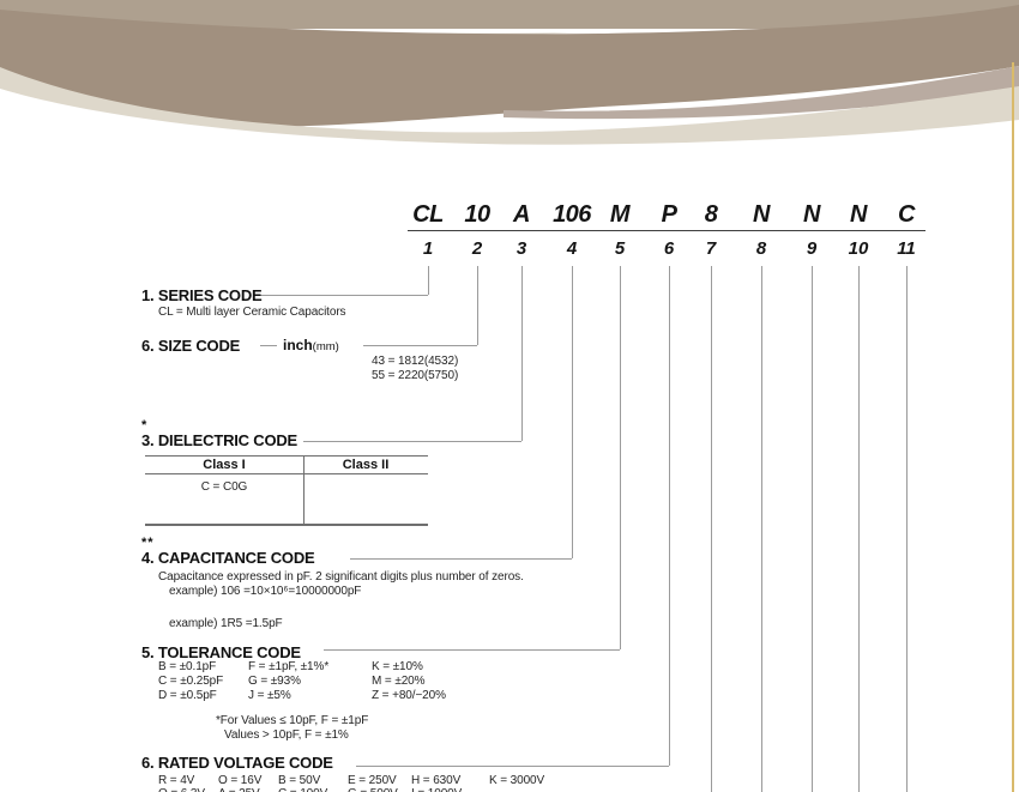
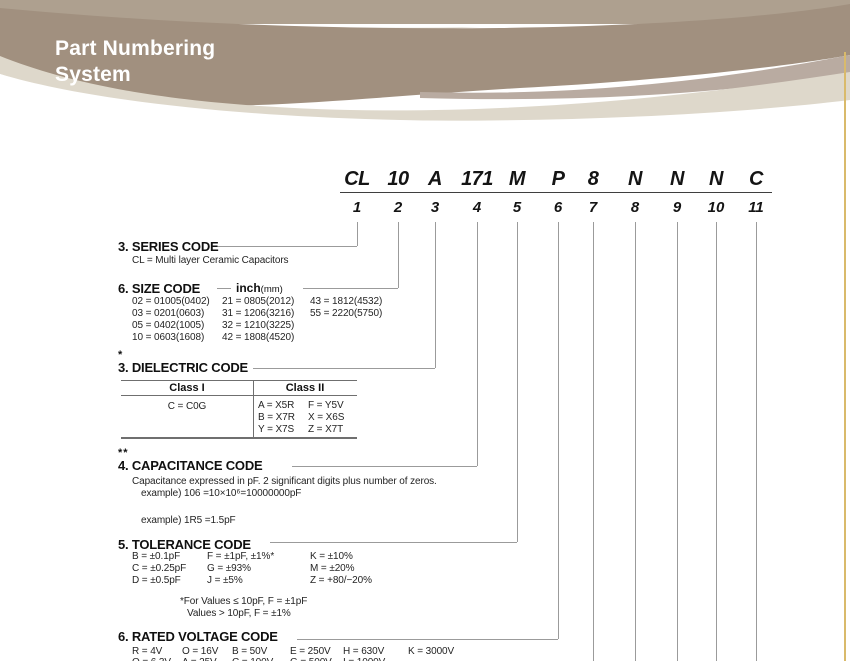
+ Part Numbering
+ System
  CL
  10
  A
- 106
+ 171
  M
  P
  8
  N
  N
  N
  C
  1
  2
  3
  4
  5
  6
  7
  8
  9
  10
  11
- 1. SERIES CODE
+ 3. SERIES CODE
  CL = Multi layer Ceramic Capacitors
  6. SIZE CODE
  inch(mm)
+ 02 = 01005(0402)
+ 03 = 0201(0603)
+ 05 = 0402(1005)
+ 10 = 0603(1608)
+ 21 = 0805(2012)
+ 31 = 1206(3216)
+ 32 = 1210(3225)
+ 42 = 1808(4520)
  43 = 1812(4532)
  55 = 2220(5750)
  *
  3. DIELECTRIC CODE
  Class I
  Class II
  C = C0G
+ A = X5R
+ F = Y5V
+ B = X7R
+ X = X6S
+ Y = X7S
+ Z = X7T
  **
  4. CAPACITANCE CODE
  Capacitance expressed in pF. 2 significant digits plus number of zeros.
  example) 106 =10×10⁶=10000000pF
  example) 1R5 =1.5pF
  5. TOLERANCE CODE
  B = ±0.1pF
  C = ±0.25pF
  D = ±0.5pF
  F = ±1pF, ±1%*
  G = ±93%
  J = ±5%
  K = ±10%
  M = ±20%
  Z = +80/−20%
  *For Values ≤ 10pF, F = ±1pF
  Values > 10pF, F = ±1%
  6. RATED VOLTAGE CODE
  R = 4V
  O = 16V
  B = 50V
  E = 250V
  H = 630V
  K = 3000V
